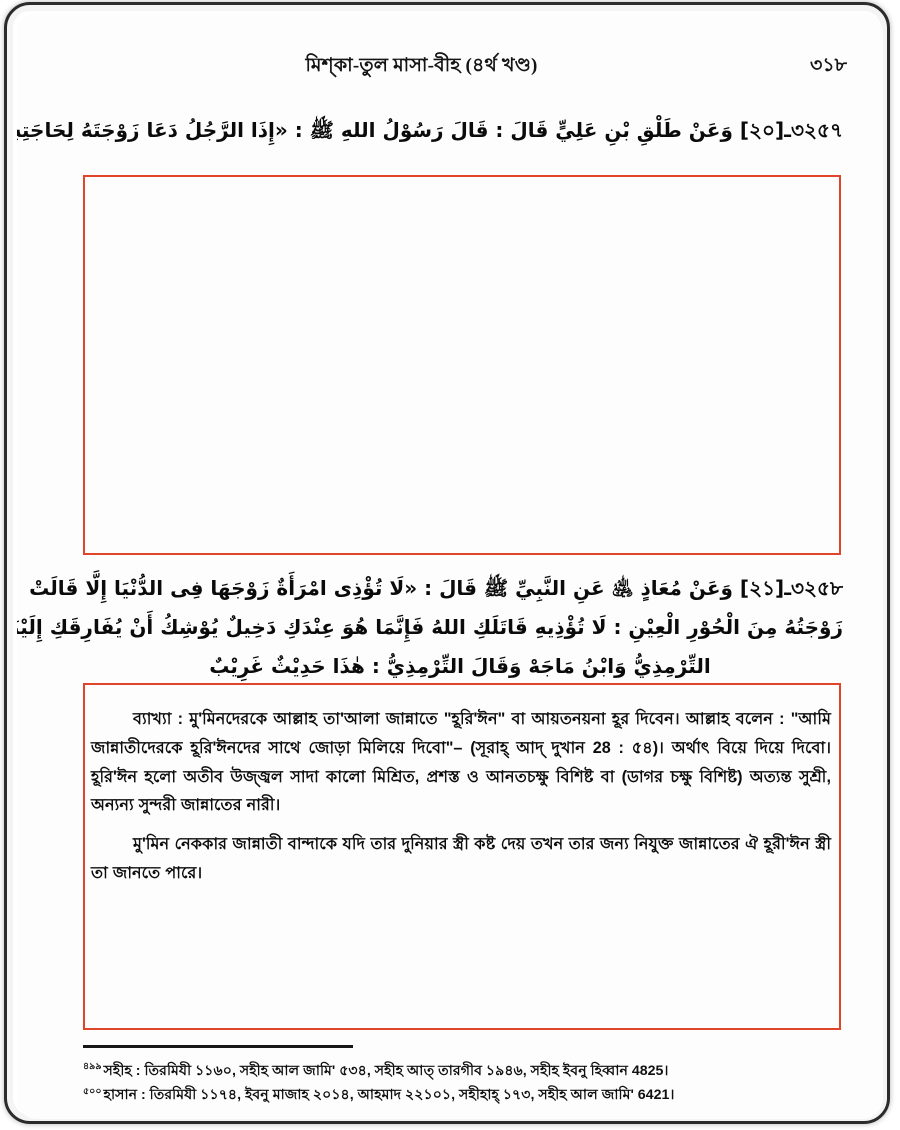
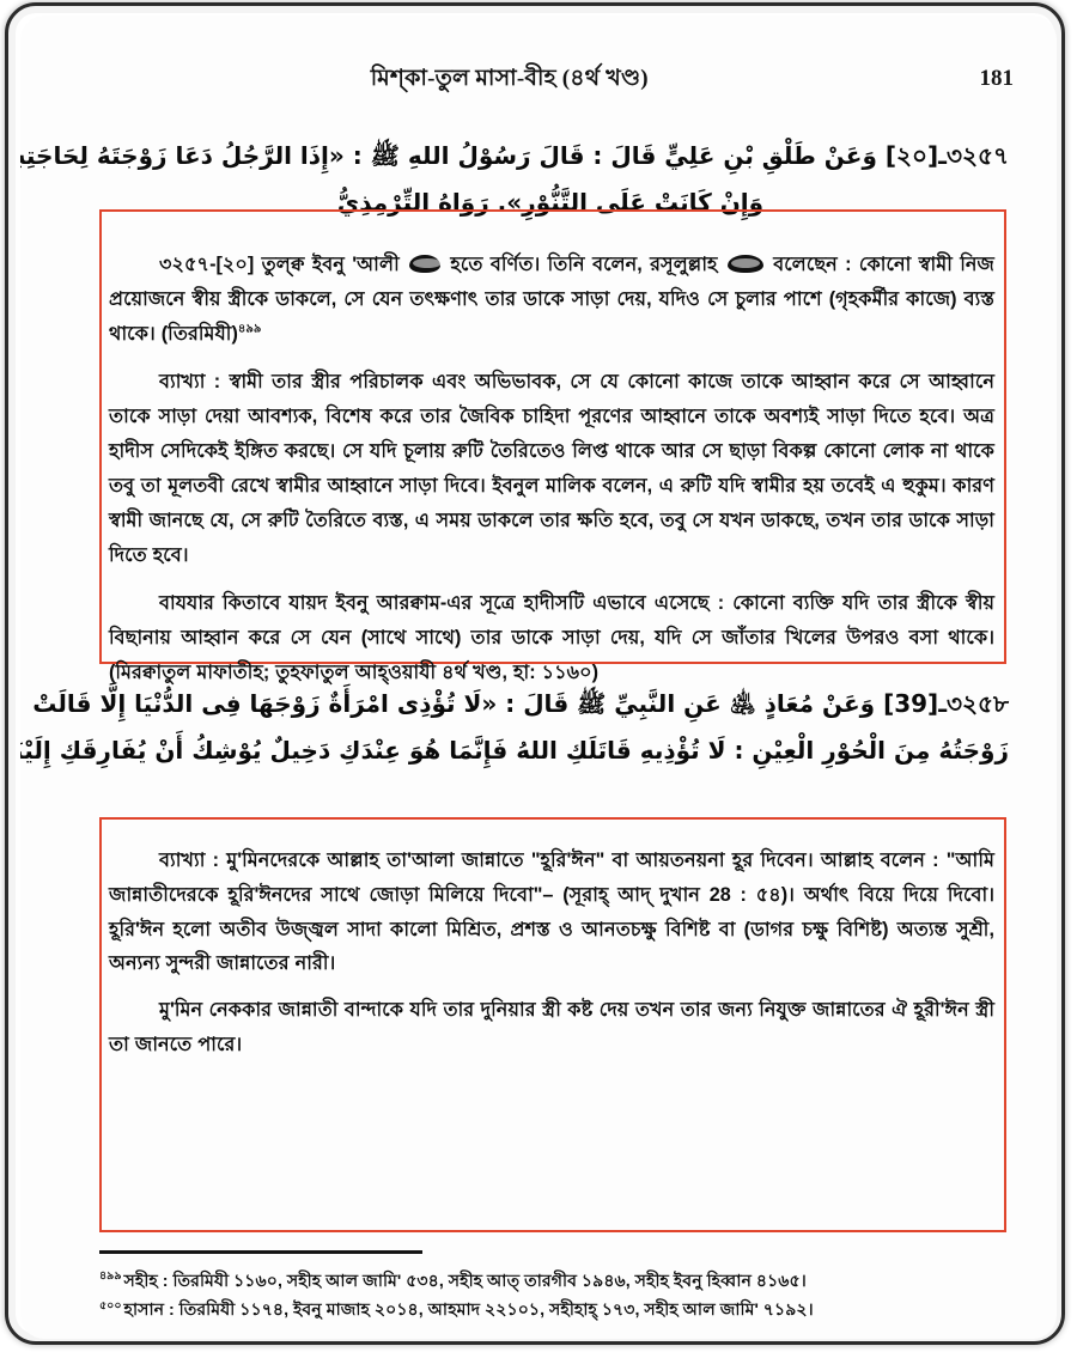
  মিশ্‌কা-তুল মাসা-বীহ (৪র্থ খণ্ড)
- ৩১৮
+ 181
  ৩২৫৭ـ[২০] وَعَنْ طَلْقِ بْنِ عَلِيٍّ قَالَ : قَالَ رَسُوْلُ اللهِ ﷺ : «إِذَا الرَّجُلُ دَعَا زَوْجَتَهُ لِحَاجَتِ
+ وَإِنْ كَانَتْ عَلَى التَّنُّوْرِ». رَوَاهُ التِّرْمِذِيُّ
+ ৩২৫৭-[২০] তুল্‌ক্ব ইবনু 'আলী হতে বর্ণিত। তিনি বলেন, রসূলুল্লাহ বলেছেন : কোনো স্বামী নিজ প্রয়োজনে স্বীয় স্ত্রীকে ডাকলে, সে যেন তৎক্ষণাৎ তার ডাকে সাড়া দেয়, যদিও সে চুলার পাশে (গৃহকর্মীর কাজে) ব্যস্ত থাকে। (তিরমিযী)৪৯৯
+ ব্যাখ্যা : স্বামী তার স্ত্রীর পরিচালক এবং অভিভাবক, সে যে কোনো কাজে তাকে আহ্বান করে সে আহ্বানে তাকে সাড়া দেয়া আবশ্যক, বিশেষ করে তার জৈবিক চাহিদা পূরণের আহ্বানে তাকে অবশ্যই সাড়া দিতে হবে। অত্র হাদীস সেদিকেই ইঙ্গিত করছে। সে যদি চূলায় রুটি তৈরিতেও লিপ্ত থাকে আর সে ছাড়া বিকল্প কোনো লোক না থাকে তবু তা মূলতবী রেখে স্বামীর আহ্বানে সাড়া দিবে। ইবনুল মালিক বলেন, এ রুটি যদি স্বামীর হয় তবেই এ হুকুম। কারণ স্বামী জানছে যে, সে রুটি তৈরিতে ব্যস্ত, এ সময় ডাকলে তার ক্ষতি হবে, তবু সে যখন ডাকছে, তখন তার ডাকে সাড়া দিতে হবে।
+ বাযযার কিতাবে যায়দ ইবনু আরক্বাম-এর সূত্রে হাদীসটি এভাবে এসেছে : কোনো ব্যক্তি যদি তার স্ত্রীকে স্বীয় বিছানায় আহ্বান করে সে যেন (সাথে সাথে) তার ডাকে সাড়া দেয়, যদি সে জাঁতার খিলের উপরও বসা থাকে। (মিরক্বাতুল মাফাতীহ; তুহফাতুল আহ্ওয়াযী ৪র্থ খণ্ড, হা: ১১৬০)
- ৩২৫৮ـ[২১] وَعَنْ مُعَاذٍ ﵁ عَنِ النَّبِيِّ ﷺ قَالَ : «لَا تُؤْذِى امْرَأَةٌ زَوْجَهَا فِى الدُّنْيَا إِلَّا قَالَتْ
+ ৩২৫৮ـ[39] وَعَنْ مُعَاذٍ ﵁ عَنِ النَّبِيِّ ﷺ قَالَ : «لَا تُؤْذِى امْرَأَةٌ زَوْجَهَا فِى الدُّنْيَا إِلَّا قَالَتْ
  زَوْجَتُهُ مِنَ الْحُوْرِ الْعِيْنِ : لَا تُؤْذِيهِ قَاتَلَكِ اللهُ فَإِنَّمَا هُوَ عِنْدَكِ دَخِيلٌ يُوْشِكُ أَنْ يُفَارِقَكِ إِلَيْنَ
- التِّرْمِذِيُّ وَابْنُ مَاجَهْ وَقَالَ التِّرْمِذِيُّ : هٰذَا حَدِيْثٌ غَرِيْبٌ
  ব্যাখ্যা : মু'মিনদেরকে আল্লাহ তা'আলা জান্নাতে "হূরি'ঈন" বা আয়তনয়না হূর দিবেন। আল্লাহ বলেন : "আমি জান্নাতীদেরকে হূরি'ঈনদের সাথে জোড়া মিলিয়ে দিবো"– (সূরাহ্ আদ্ দুখান 28 : ৫৪)। অর্থাৎ বিয়ে দিয়ে দিবো। হূরি'ঈন হলো অতীব উজ্জ্বল সাদা কালো মিশ্রিত, প্রশস্ত ও আনতচক্ষু বিশিষ্ট বা (ডাগর চক্ষু বিশিষ্ট) অত্যন্ত সুশ্রী, অন্যন্য সুন্দরী জান্নাতের নারী।
  মু'মিন নেককার জান্নাতী বান্দাকে যদি তার দুনিয়ার স্ত্রী কষ্ট দেয় তখন তার জন্য নিযুক্ত জান্নাতের ঐ হূরী'ঈন স্ত্রী তা জানতে পারে।
- ৪৯৯ সহীহ : তিরমিযী ১১৬০, সহীহ আল জামি' ৫৩৪, সহীহ আত্ তারগীব ১৯৪৬, সহীহ ইবনু হিব্বান 4825।
+ ৪৯৯ সহীহ : তিরমিযী ১১৬০, সহীহ আল জামি' ৫৩৪, সহীহ আত্ তারগীব ১৯৪৬, সহীহ ইবনু হিব্বান ৪১৬৫।
- ৫০০ হাসান : তিরমিযী ১১৭৪, ইবনু মাজাহ ২০১৪, আহমাদ ২২১০১, সহীহাহ্ ১৭৩, সহীহ আল জামি' 6421।
+ ৫০০ হাসান : তিরমিযী ১১৭৪, ইবনু মাজাহ ২০১৪, আহমাদ ২২১০১, সহীহাহ্ ১৭৩, সহীহ আল জামি' ৭১৯২।
